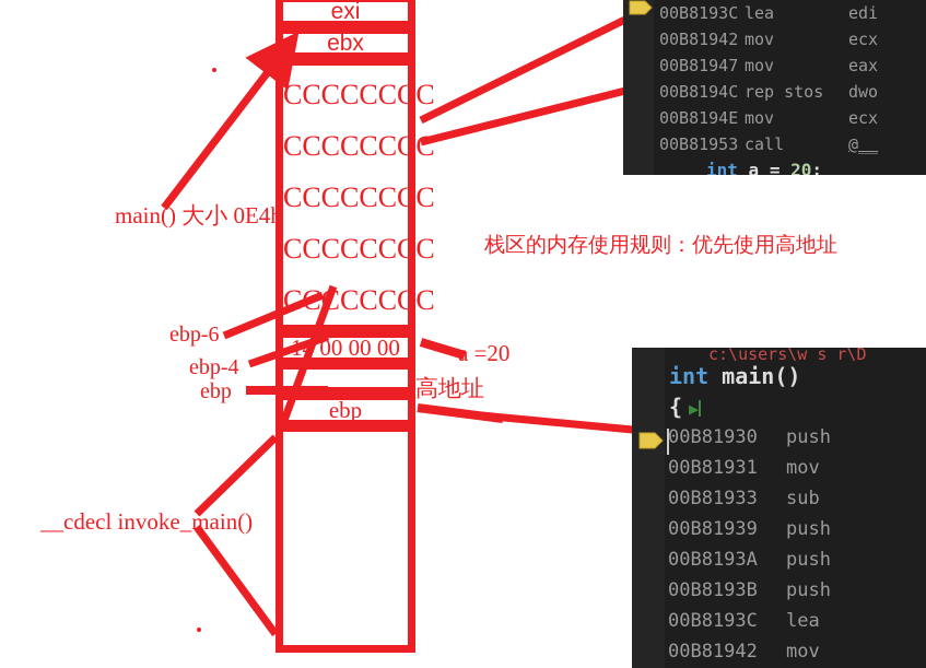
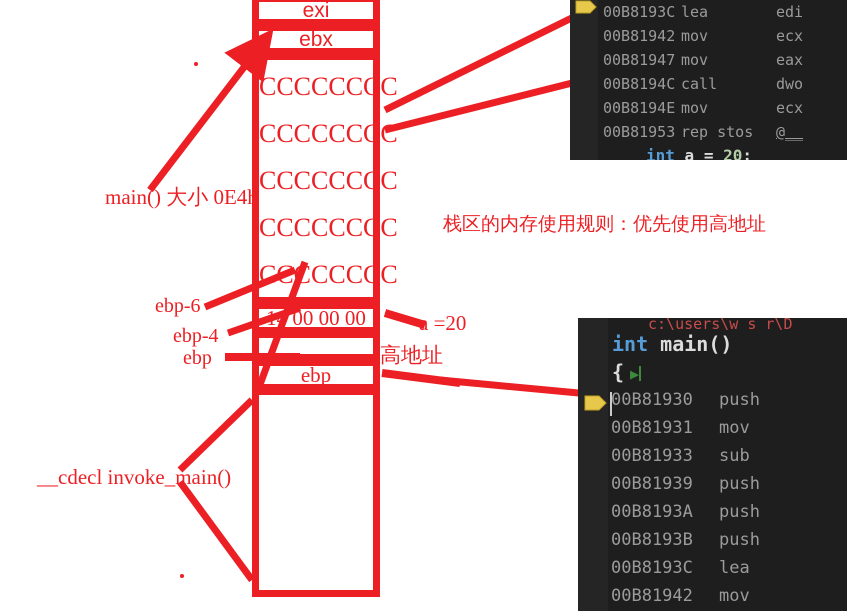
  exi
  ebx
  CCCCCCC
  CCCCCCC
  CCCCCCC
  CCCCCCC
  00 00 00
  ebp
  main() 大小 0E4h
  ebp-6
  ebp-4
  ebp
  __cdecl invoke_main()
  =20
  高地址
  栈区的内存使用规则：优先使用高地址
  00B8193C lea edi
  00B81942 mov ecx
  00B81947 mov eax
- 00B8194C rep stos dwo
+ 00B8194C call dwo
  00B8194E mov ecx
- 00B81953 call @__
+ 00B81953 rep stos @__
  int a = 20;
  c:\users\w s r\D
  int main()
  { ▶
  00B81930 push
  00B81931 mov
  00B81933 sub
  00B81939 push
  00B8193A push
  00B8193B push
  00B8193C lea
  00B81942 mov
